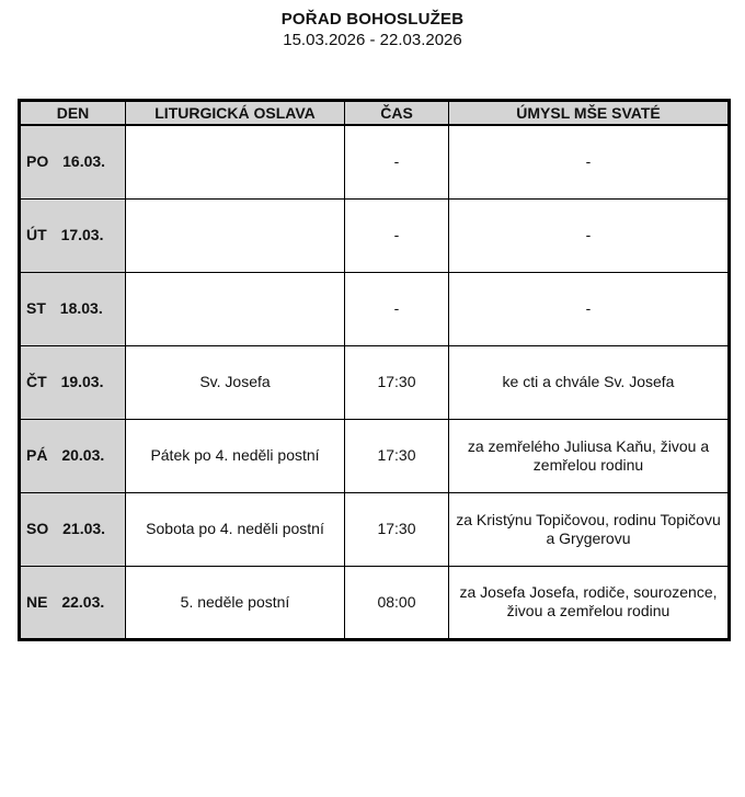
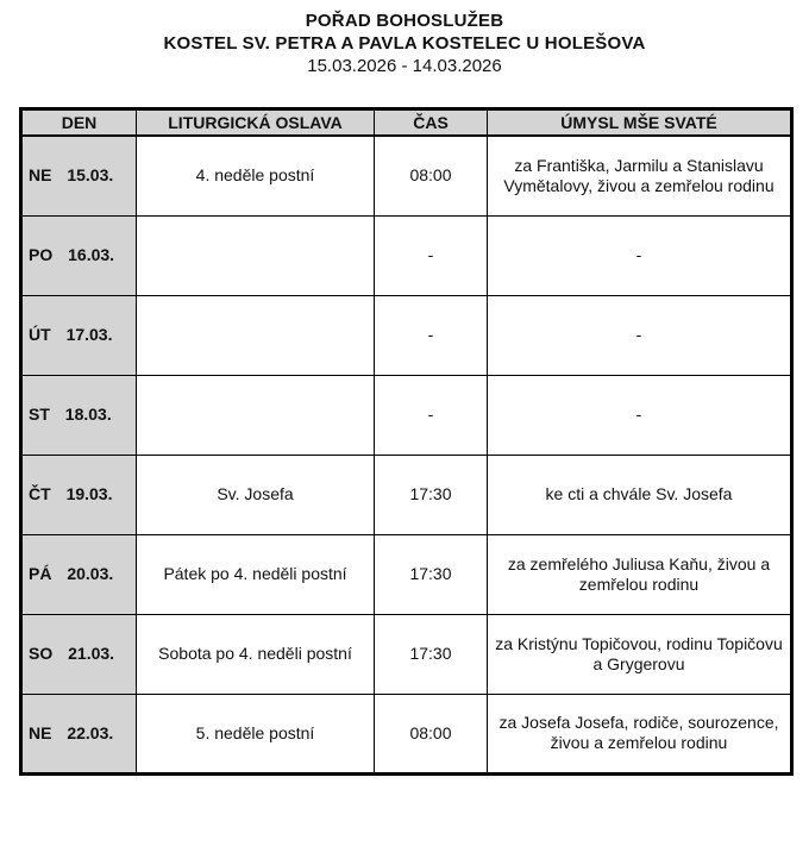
  POŘAD BOHOSLUŽEB
+ KOSTEL SV. PETRA A PAVLA KOSTELEC U HOLEŠOVA
- 15.03.2026 - 22.03.2026
+ 15.03.2026 - 14.03.2026
  DEN	LITURGICKÁ OSLAVA	ČAS	ÚMYSL MŠE SVATÉ
+ NE 15.03.	4. neděle postní	08:00	za Františka, Jarmilu a Stanislavu Vymětalovy, živou a zemřelou rodinu
  PO 16.03.		-	-
  ÚT 17.03.		-	-
  ST 18.03.		-	-
  ČT 19.03.	Sv. Josefa	17:30	ke cti a chvále Sv. Josefa
  PÁ 20.03.	Pátek po 4. neděli postní	17:30	za zemřelého Juliusa Kaňu, živou a zemřelou rodinu
  SO 21.03.	Sobota po 4. neděli postní	17:30	za Kristýnu Topičovou, rodinu Topičovu a Grygerovu
  NE 22.03.	5. neděle postní	08:00	za Josefa Josefa, rodiče, sourozence, živou a zemřelou rodinu
